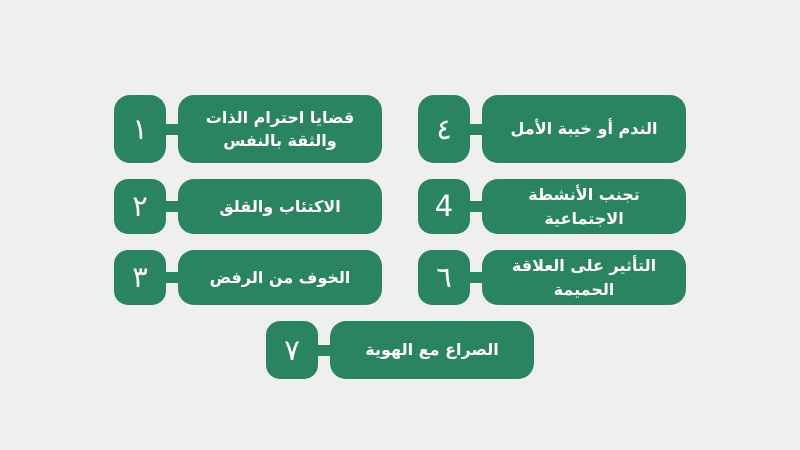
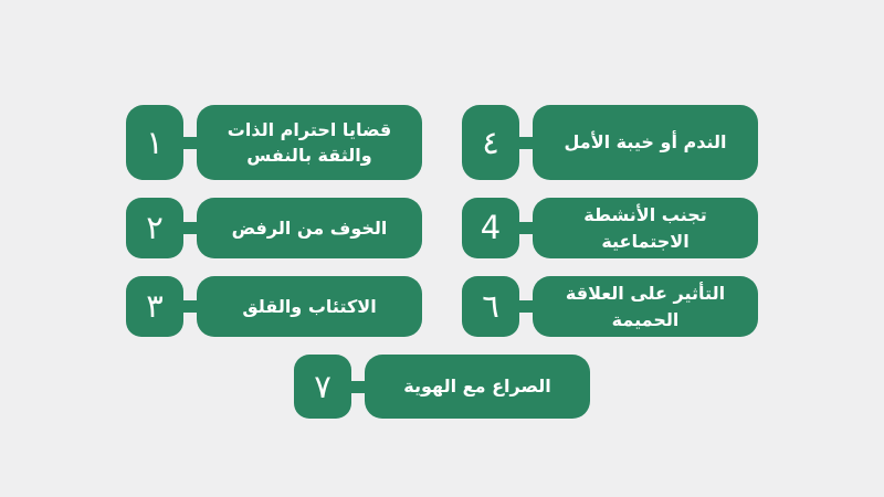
  ١
  قضايا احترام الذات والثقة بالنفس
  ٤
  الندم أو خيبة الأمل
  ٢
- الاكتئاب والقلق
+ الخوف من الرفض
  4
  تجنب الأنشطة الاجتماعية
  ٣
- الخوف من الرفض
+ الاكتئاب والقلق
  ٦
  التأثير على العلاقة الحميمة
  ٧
  الصراع مع الهوية
